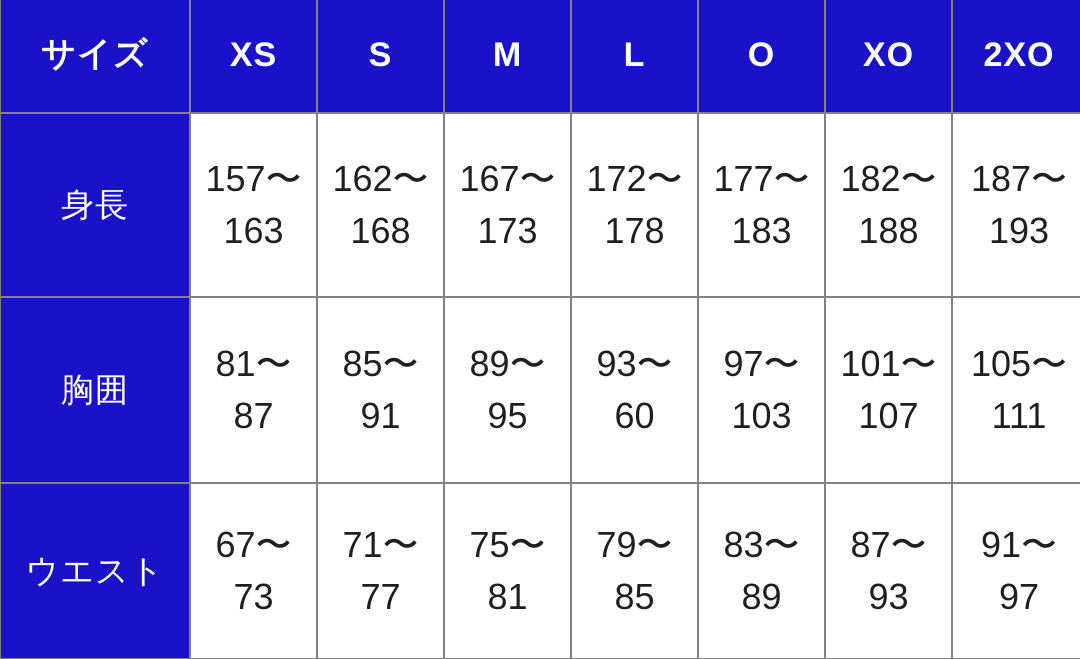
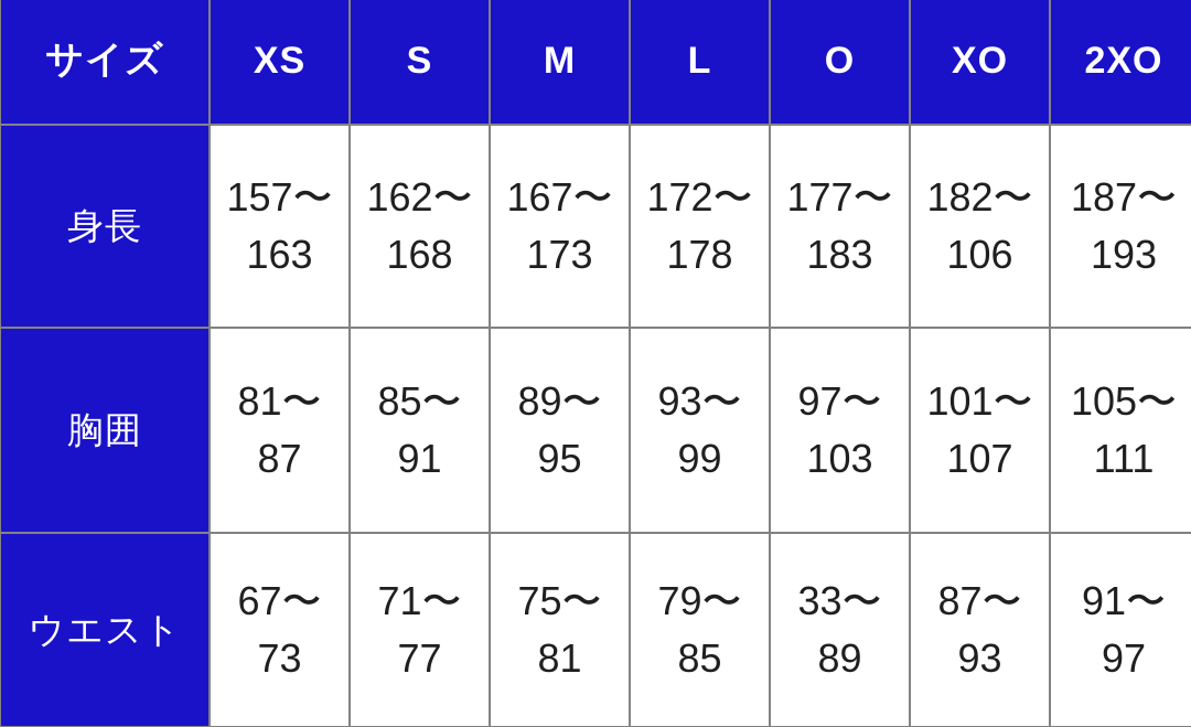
  サイズ	XS	S	M	L	O	XO	2XO
- 身長	157〜 163	162〜 168	167〜 173	172〜 178	177〜 183	182〜 188	187〜 193
+ 身長	157〜 163	162〜 168	167〜 173	172〜 178	177〜 183	182〜 106	187〜 193
- 胸囲	81〜 87	85〜 91	89〜 95	93〜 60	97〜 103	101〜 107	105〜 111
+ 胸囲	81〜 87	85〜 91	89〜 95	93〜 99	97〜 103	101〜 107	105〜 111
- ウエスト	67〜 73	71〜 77	75〜 81	79〜 85	83〜 89	87〜 93	91〜 97
+ ウエスト	67〜 73	71〜 77	75〜 81	79〜 85	33〜 89	87〜 93	91〜 97
